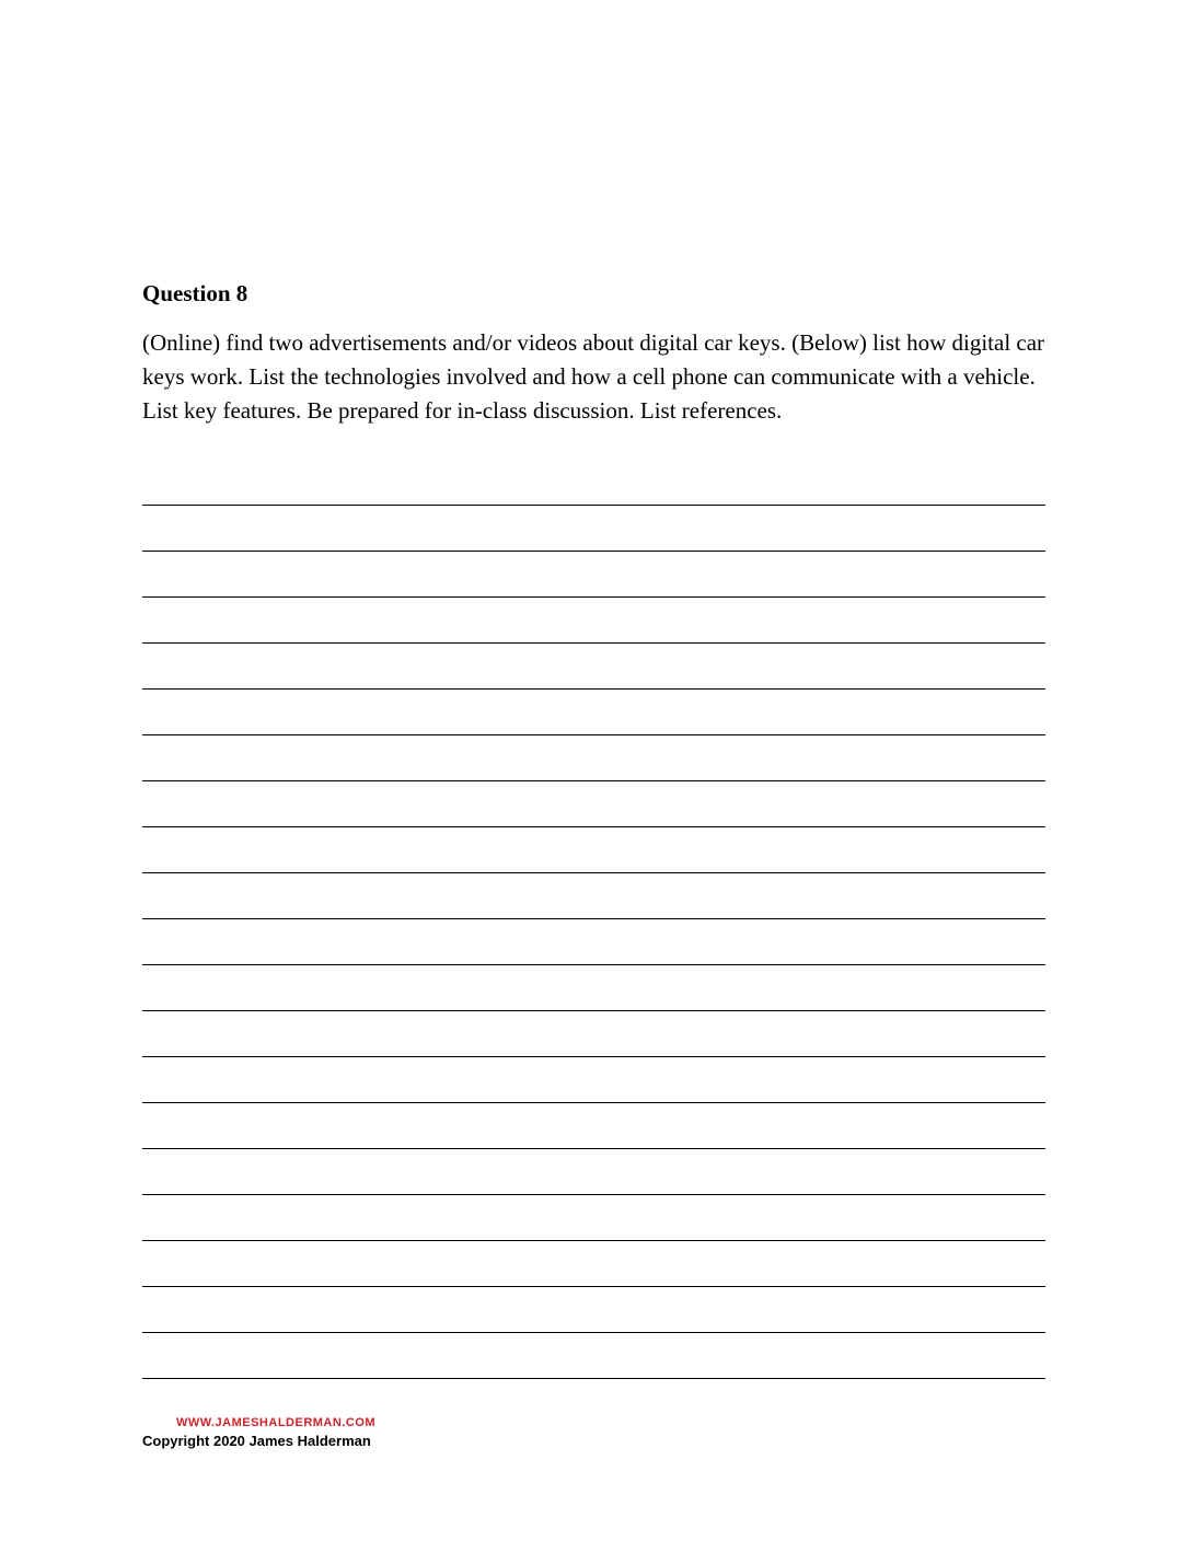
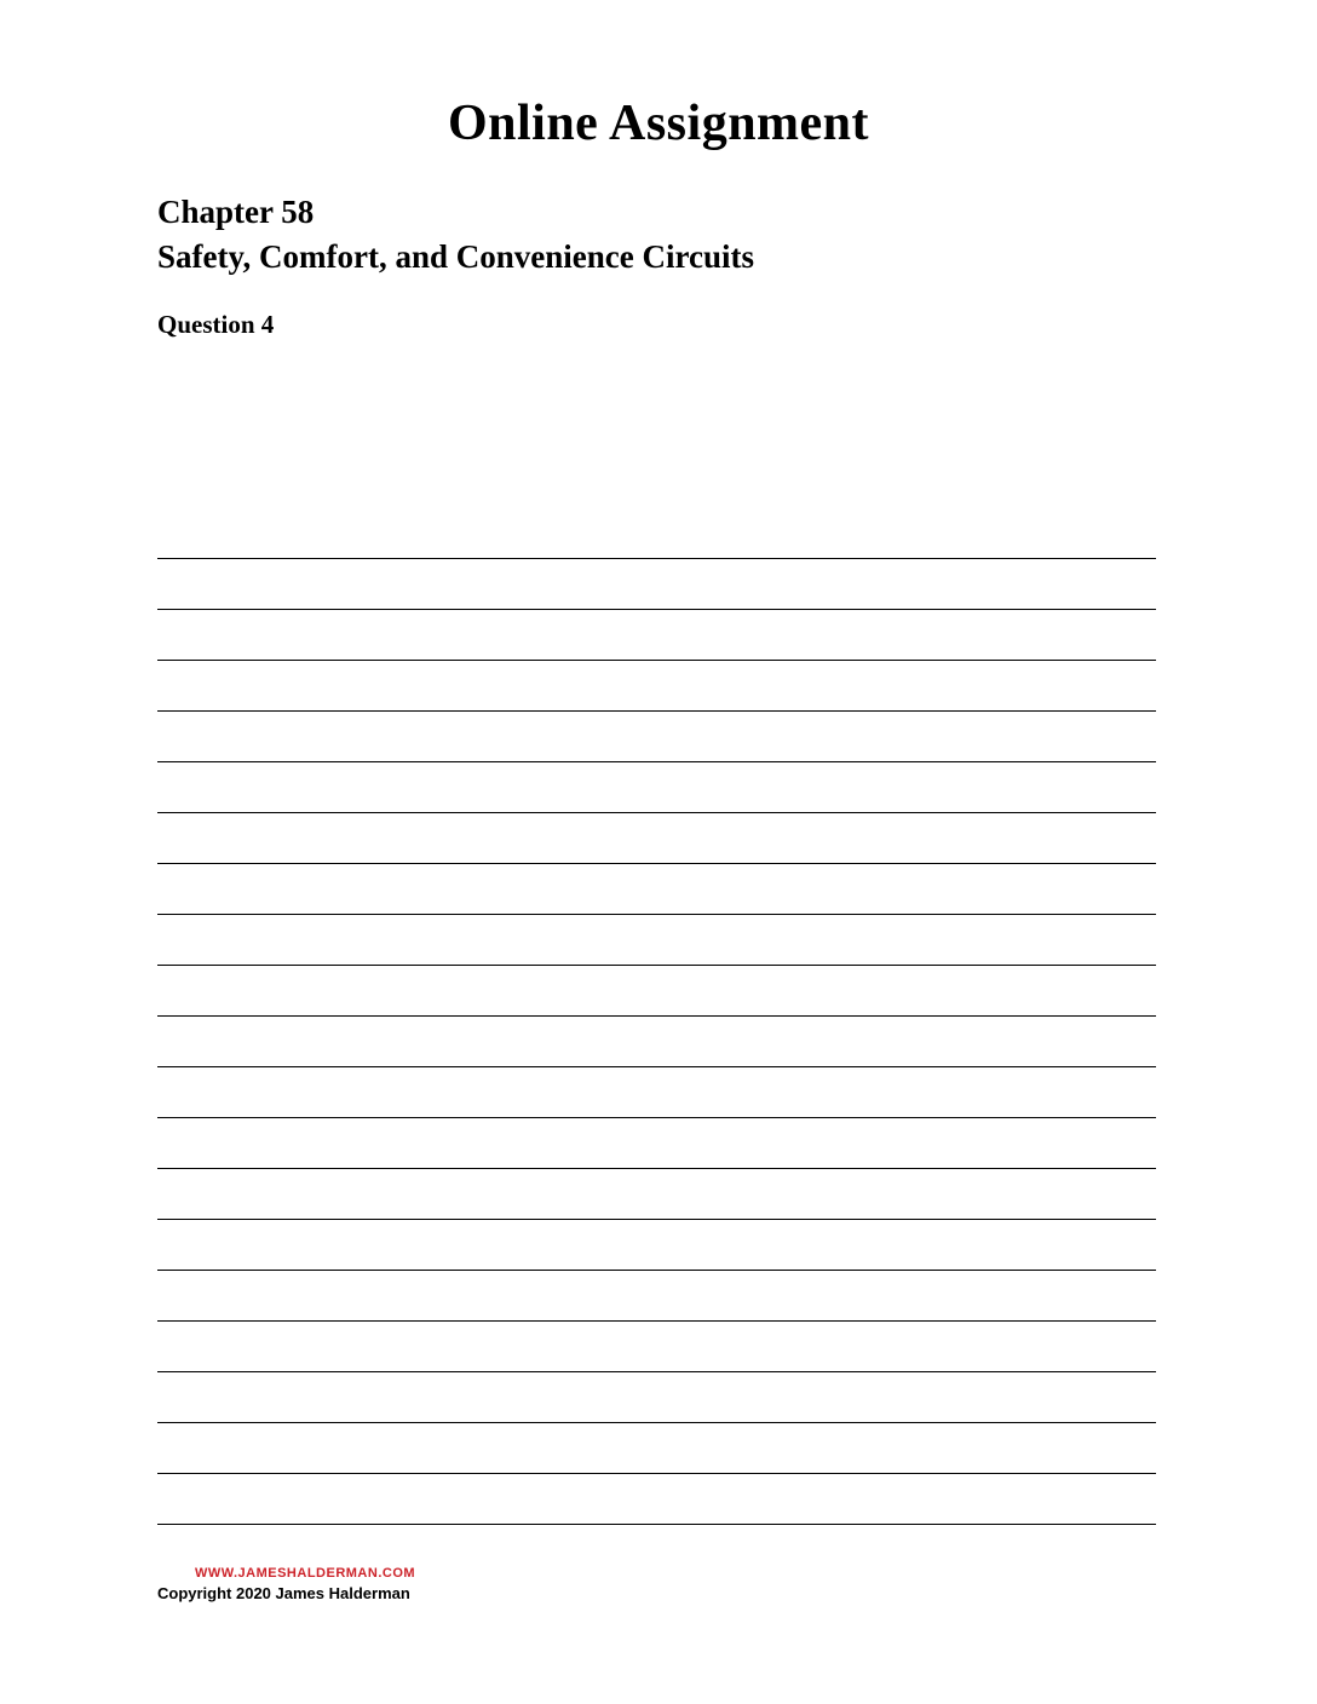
+ Online Assignment
+ Chapter 58
+ Safety, Comfort, and Convenience Circuits
- Question 8
+ Question 4
- (Online) find two advertisements and/or videos about digital car keys. (Below) list how digital car keys work. List the technologies involved and how a cell phone can communicate with a vehicle. List key features. Be prepared for in-class discussion. List references.
  WWW.JAMESHALDERMAN.COM
  Copyright 2020 James Halderman
